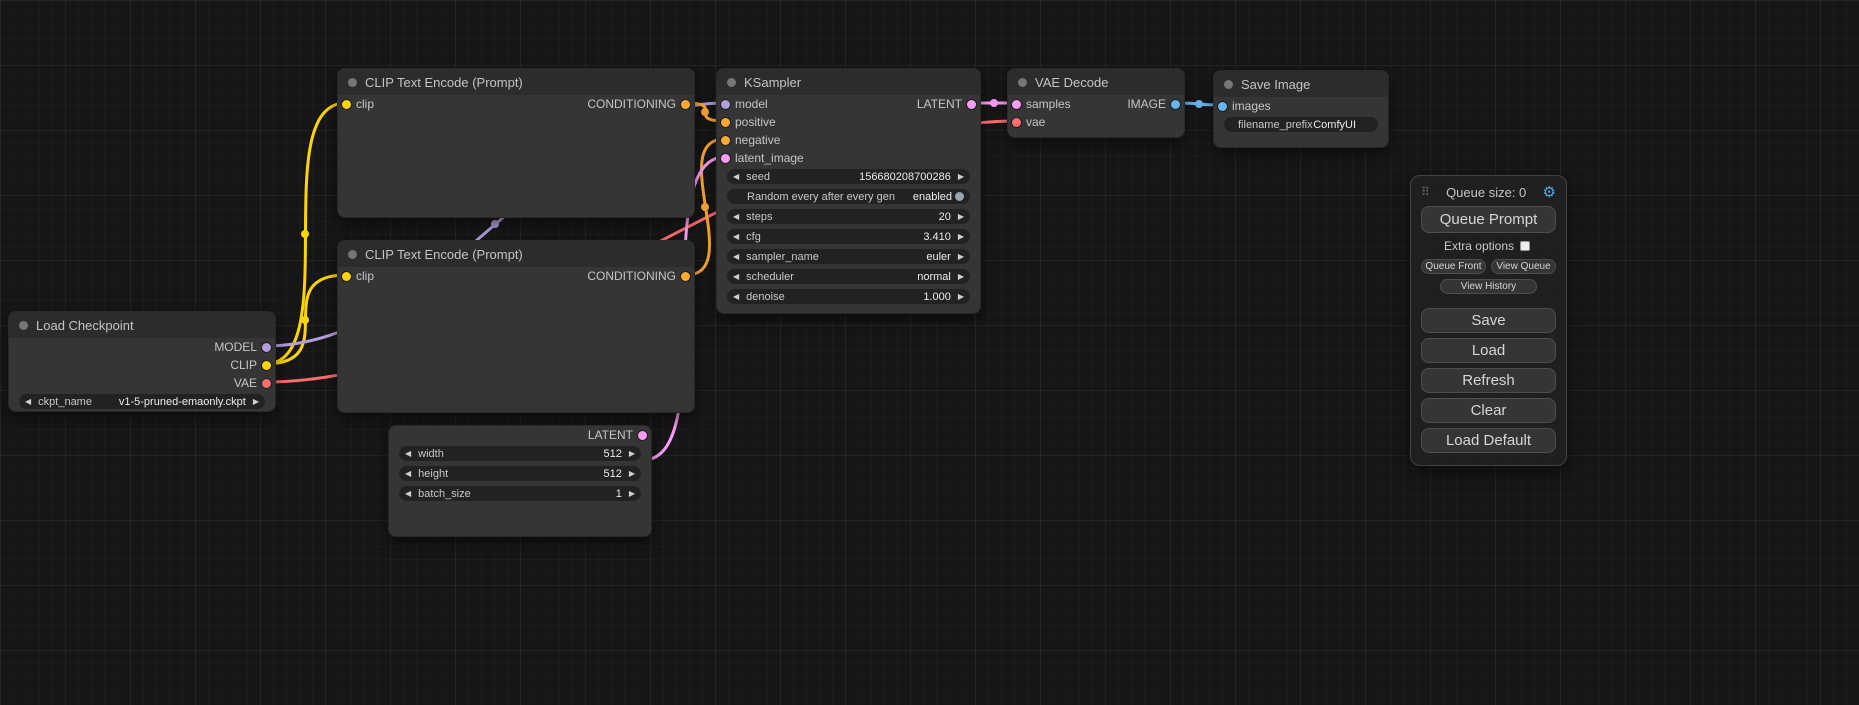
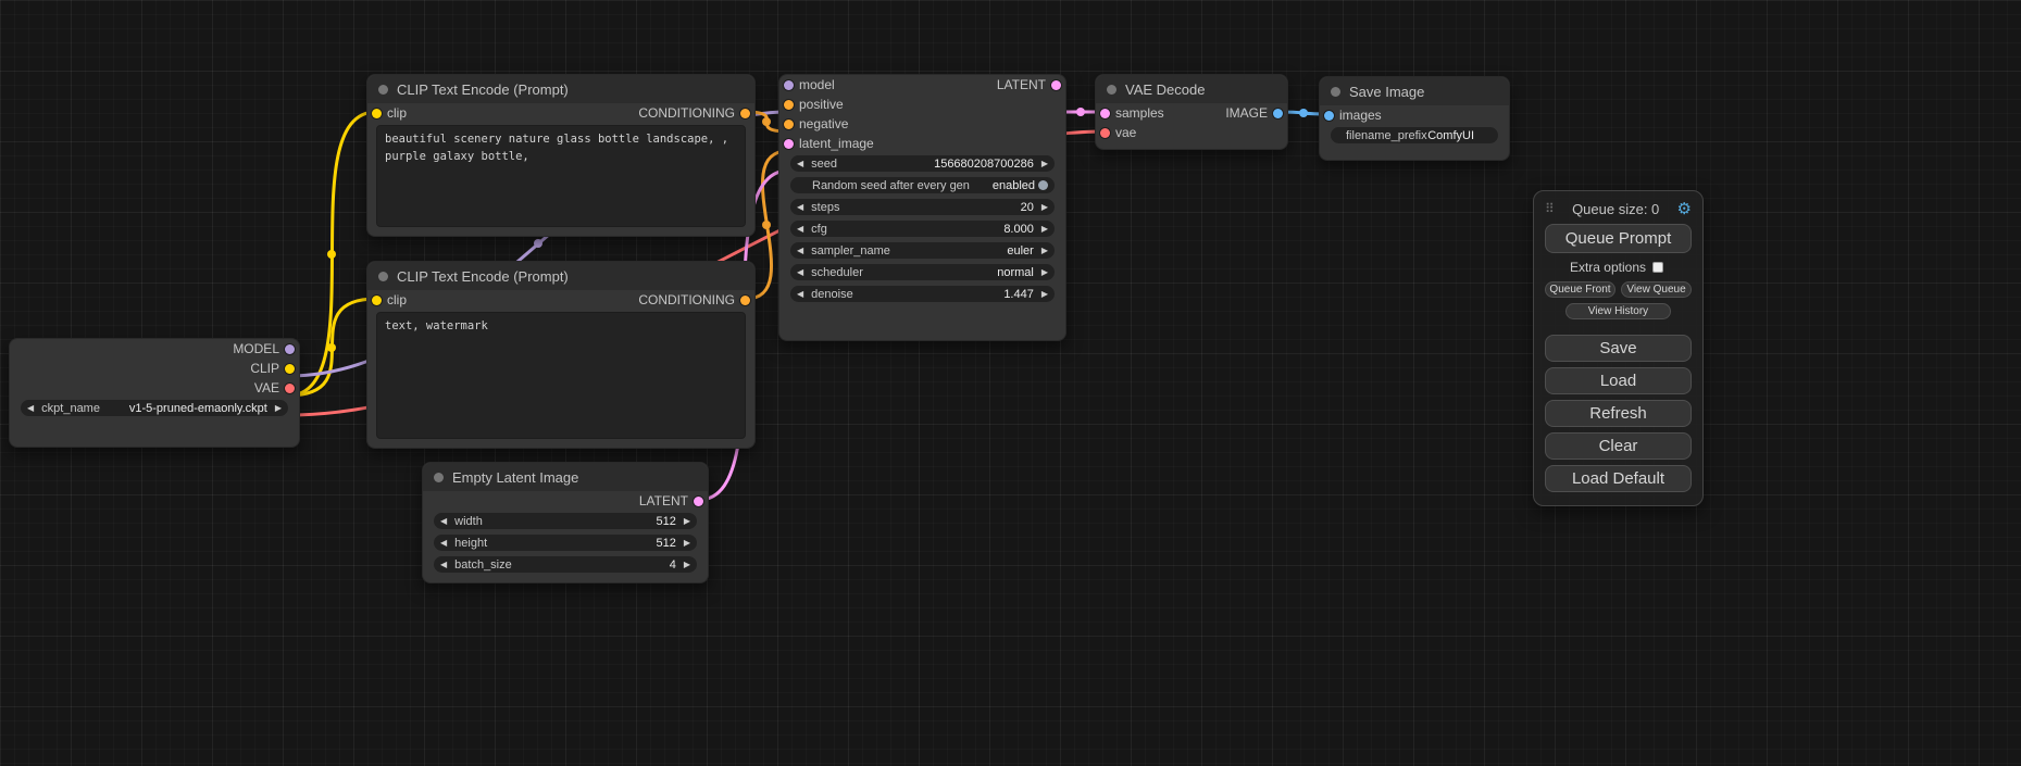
- Load Checkpoint
  MODEL
  CLIP
  VAE
  ◀
  ckpt_name
  v1-5-pruned-emaonly.ckpt
  ▶
  CLIP Text Encode (Prompt)
  clip
  CONDITIONING
+ beautiful scenery nature glass bottle landscape, , purple galaxy bottle,
  CLIP Text Encode (Prompt)
  clip
  CONDITIONING
+ text, watermark
+ Empty Latent Image
  LATENT
  ◀
  width
  512
  ▶
  ◀
  height
  512
  ▶
  ◀
  batch_size
- 1
+ 4
  ▶
- KSampler
  model
  LATENT
  positive
  negative
  latent_image
  ◀
  seed
  156680208700286
  ▶
- Random every after every gen
+ Random seed after every gen
  enabled
  ◀
  steps
  20
  ▶
  ◀
  cfg
- 3.410
+ 8.000
  ▶
  ◀
  sampler_name
  euler
  ▶
  ◀
  scheduler
  normal
  ▶
  ◀
  denoise
- 1.000
+ 1.447
  ▶
  VAE Decode
  samples
  IMAGE
  vae
  Save Image
  images
  filename_prefix
  ComfyUI
  ⠿
  Queue size: 0
  ⚙
  Queue Prompt
  Extra options
  Queue Front
  View Queue
  View History
  Save
  Load
  Refresh
  Clear
  Load Default
